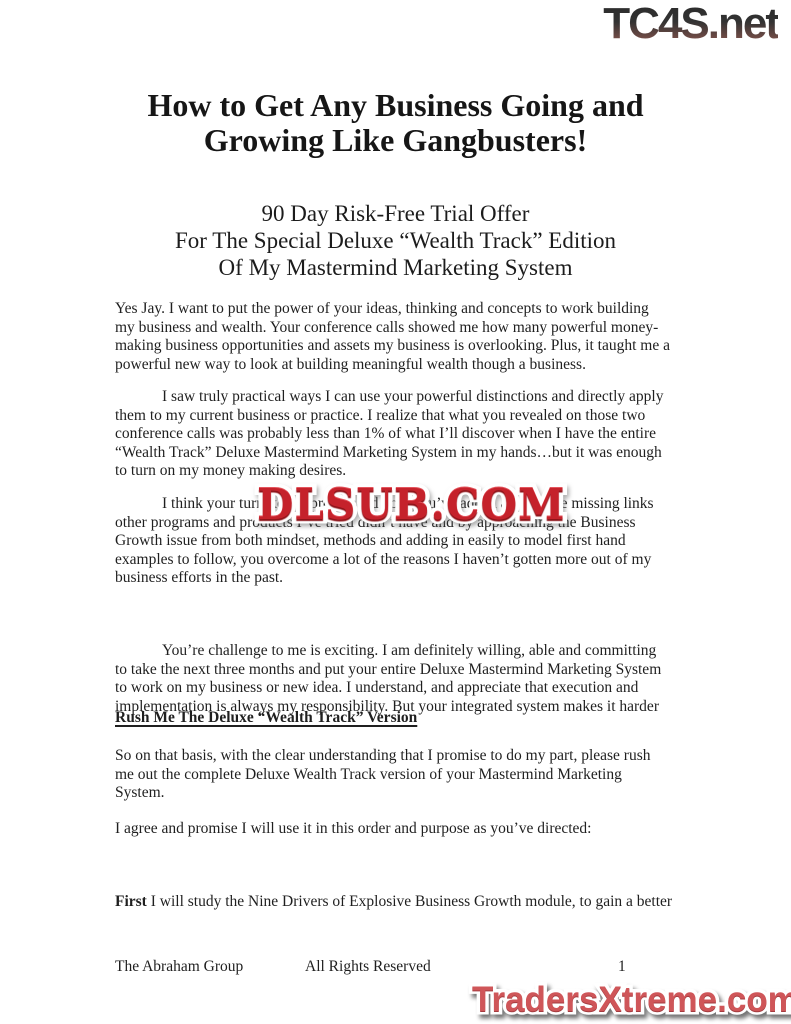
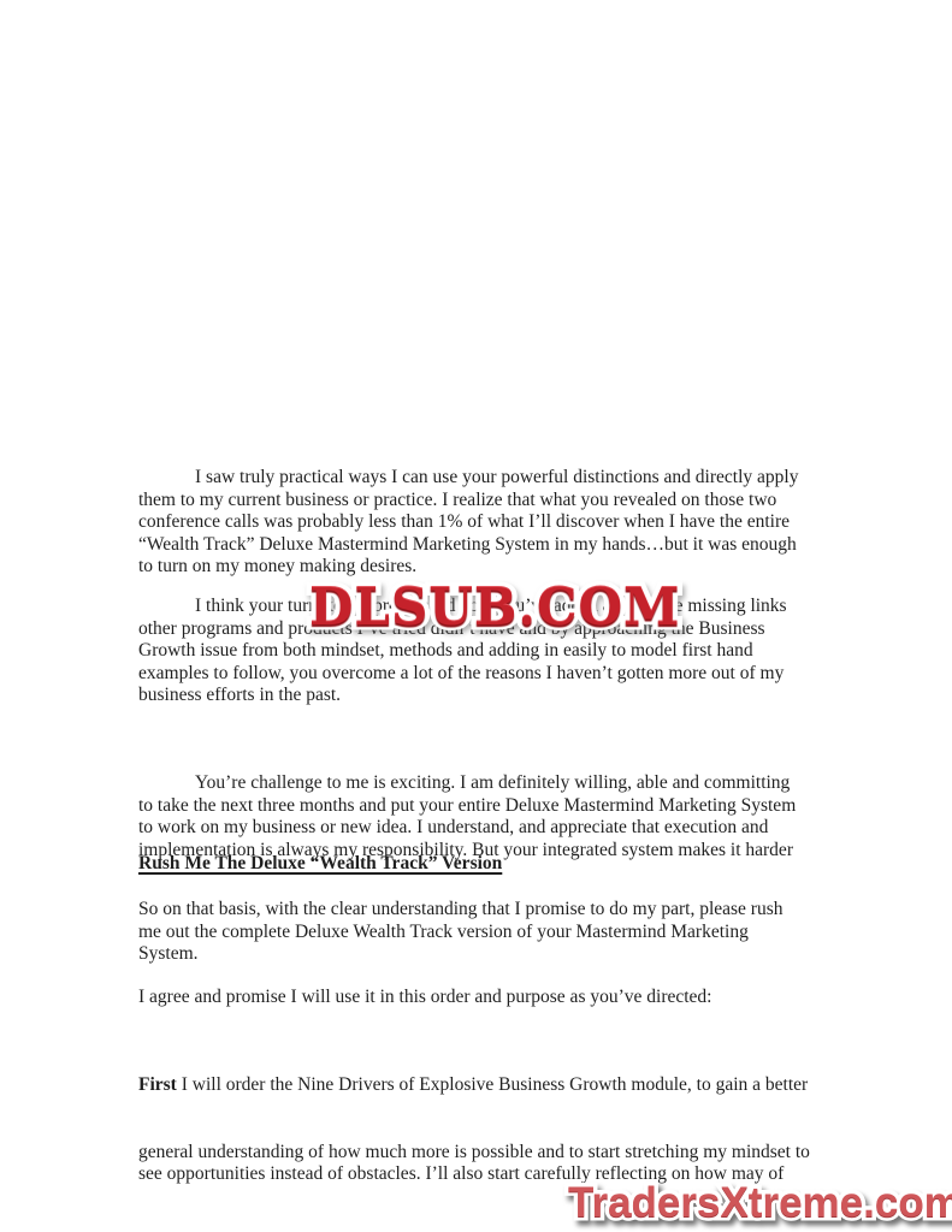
- TC4S.net
- How to Get Any Business Going and
- Growing Like Gangbusters!
- 90 Day Risk-Free Trial Offer
- For The Special Deluxe “Wealth Track” Edition
- Of My Mastermind Marketing System
- Yes Jay. I want to put the power of your ideas, thinking and concepts to work building
- my business and wealth. Your conference calls showed me how many powerful money-
- making business opportunities and assets my business is overlooking. Plus, it taught me a
- powerful new way to look at building meaningful wealth though a business.
  I saw truly practical ways I can use your powerful distinctions and directly apply
  them to my current business or practice. I realize that what you revealed on those two
  conference calls was probably less than 1% of what I’ll discover when I have the entire
  “Wealth Track” Deluxe Mastermind Marketing System in my hands…but it was enough
  to turn on my money making desires.
  I think your turn-key approach and how you’ve added a lot of the missing links
  other programs and products I’ve tried didn’t have and by approaching the Business
  Growth issue from both mindset, methods and adding in easily to model first hand
  examples to follow, you overcome a lot of the reasons I haven’t gotten more out of my
  business efforts in the past.
  You’re challenge to me is exciting. I am definitely willing, able and committing
  to take the next three months and put your entire Deluxe Mastermind Marketing System
  to work on my business or new idea. I understand, and appreciate that execution and
  implementation is always my responsibility. But your integrated system makes it harder
  Rush Me The Deluxe “Wealth Track” Version
  So on that basis, with the clear understanding that I promise to do my part, please rush
  me out the complete Deluxe Wealth Track version of your Mastermind Marketing
  System.
  I agree and promise I will use it in this order and purpose as you’ve directed:
- First I will study the Nine Drivers of Explosive Business Growth module, to gain a better
+ First I will order the Nine Drivers of Explosive Business Growth module, to gain a better
+ general understanding of how much more is possible and to start stretching my mindset to
+ see opportunities instead of obstacles. I’ll also start carefully reflecting on how may of
  DLSUB.COM
- The Abraham Group
- All Rights Reserved
- 1
  TradersXtreme.com
